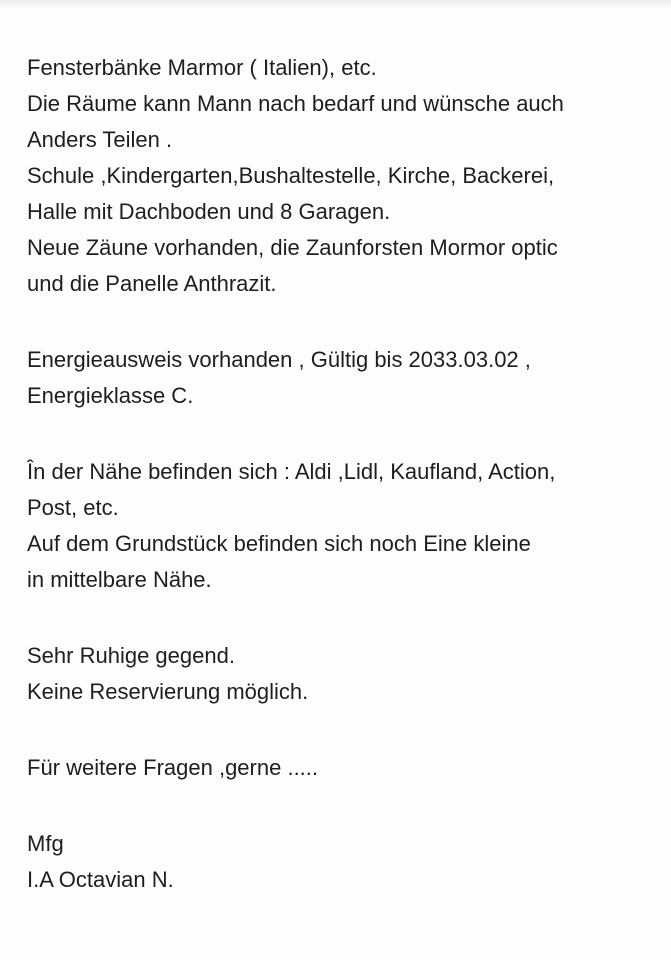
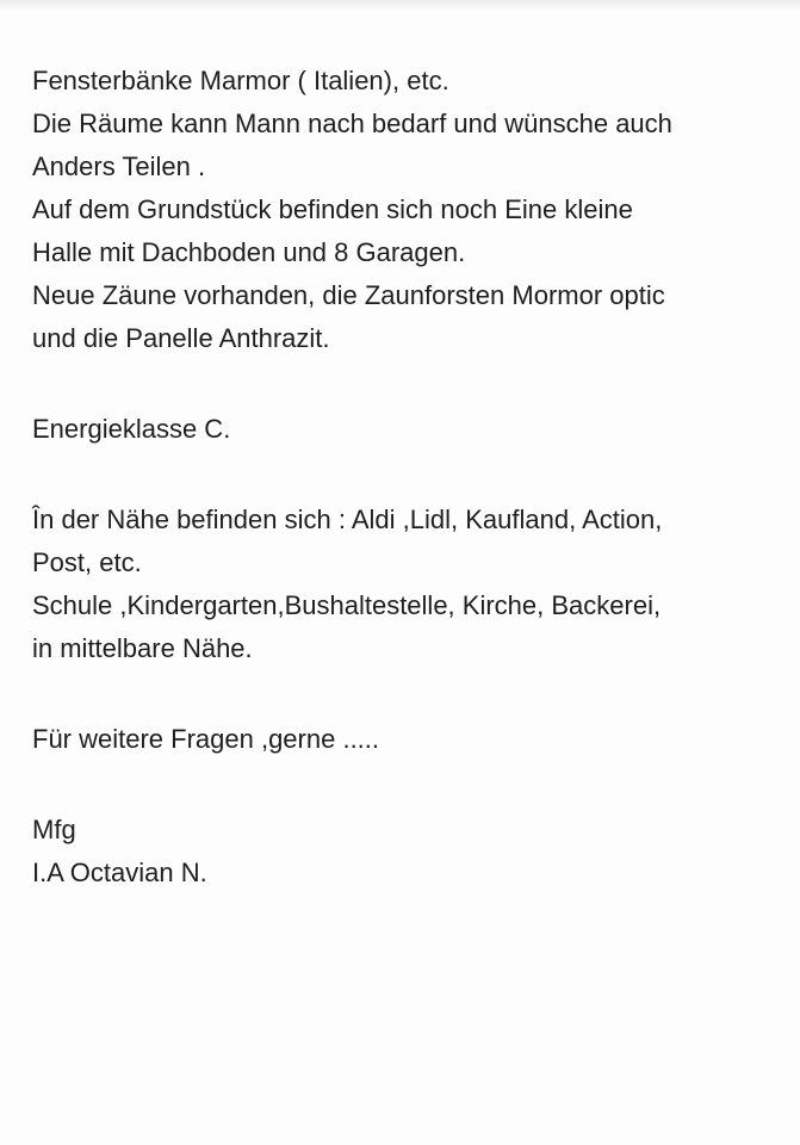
  Fensterbänke Marmor ( Italien), etc.
  Die Räume kann Mann nach bedarf und wünsche auch
  Anders Teilen .
- Schule ,Kindergarten,Bushaltestelle, Kirche, Backerei,
+ Auf dem Grundstück befinden sich noch Eine kleine
  Halle mit Dachboden und 8 Garagen.
  Neue Zäune vorhanden, die Zaunforsten Mormor optic
  und die Panelle Anthrazit.
- Energieausweis vorhanden , Gültig bis 2033.03.02 ,
  Energieklasse C.
  În der Nähe befinden sich : Aldi ,Lidl, Kaufland, Action,
  Post, etc.
- Auf dem Grundstück befinden sich noch Eine kleine
+ Schule ,Kindergarten,Bushaltestelle, Kirche, Backerei,
  in mittelbare Nähe.
- Sehr Ruhige gegend.
- Keine Reservierung möglich.
  Für weitere Fragen ,gerne .....
  Mfg
  I.A Octavian N.
